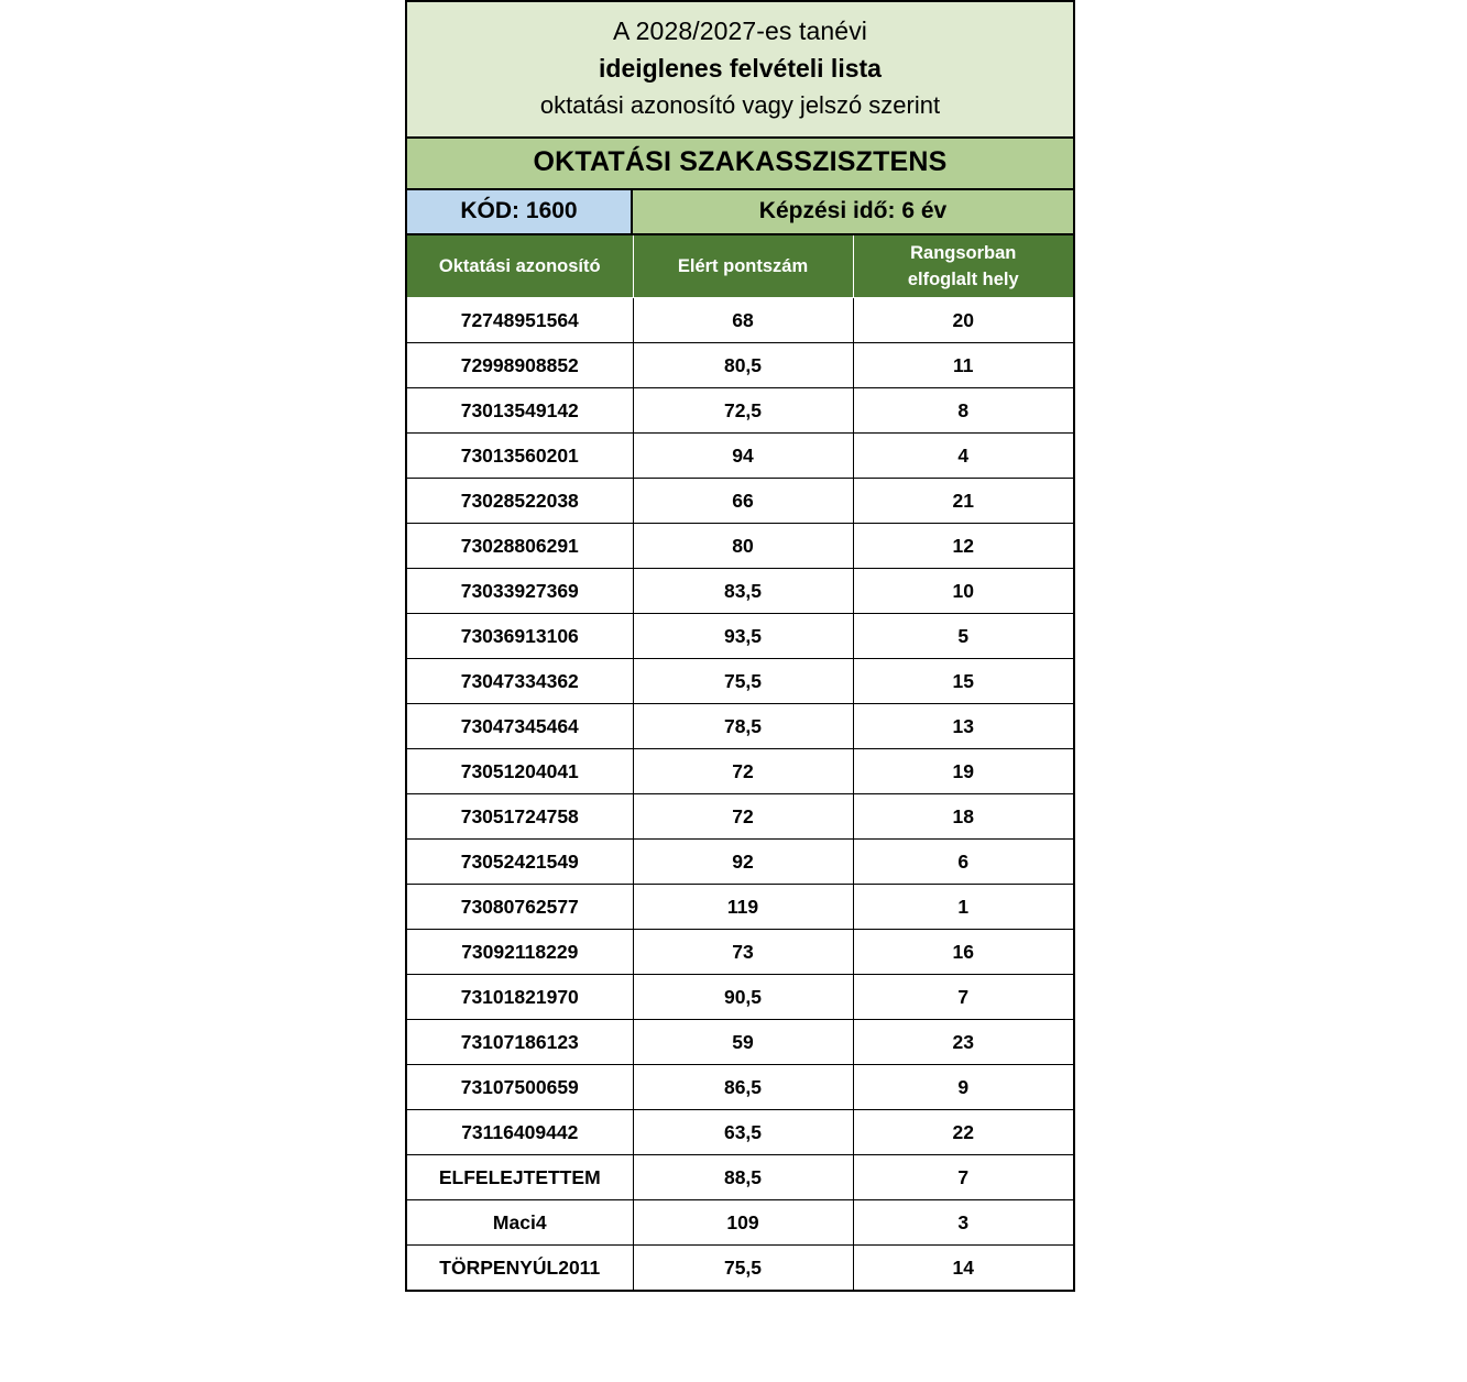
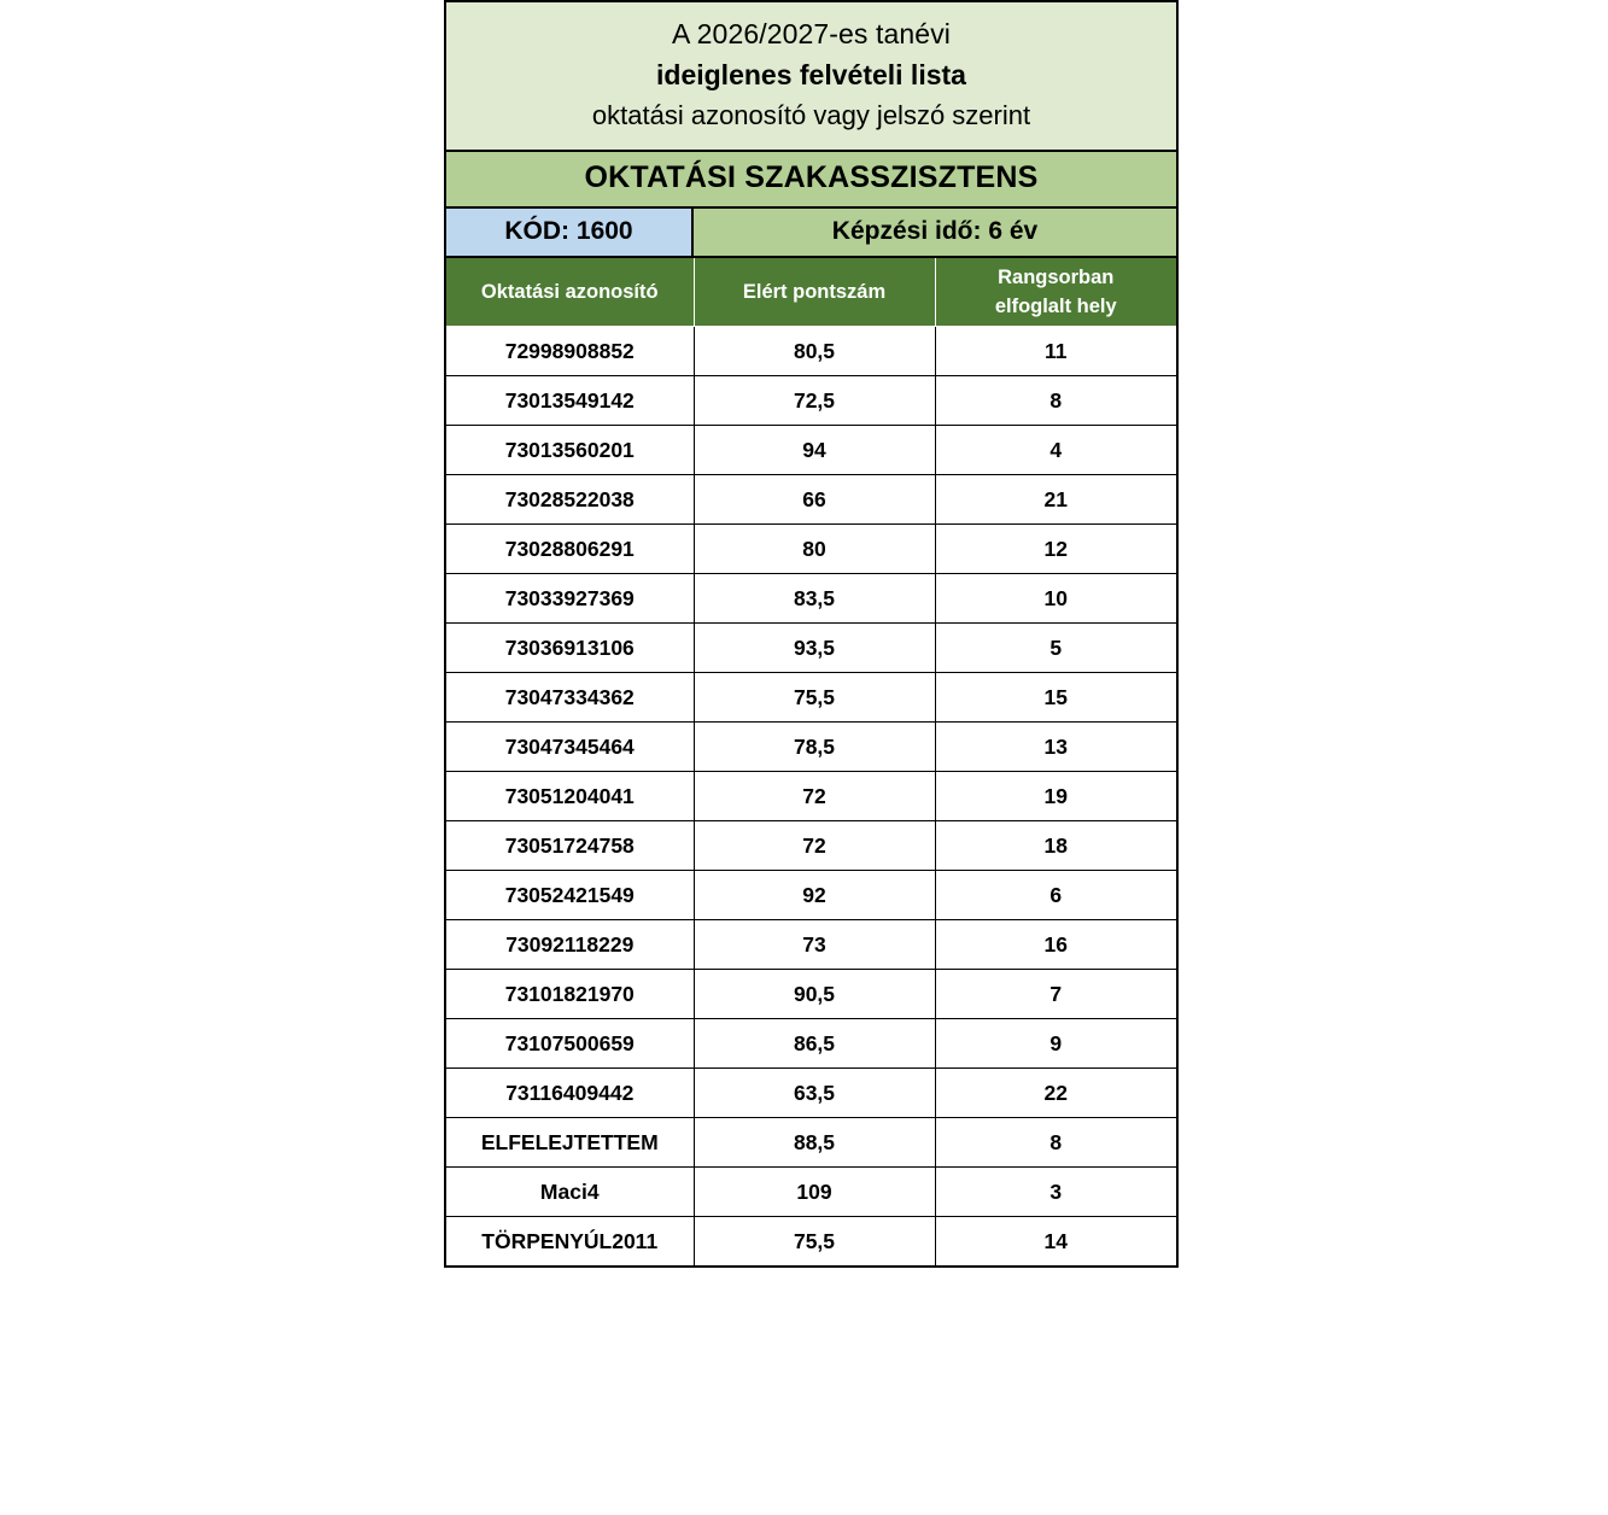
- A 2028/2027-es tanévi
+ A 2026/2027-es tanévi
  ideiglenes felvételi lista
  oktatási azonosító vagy jelszó szerint
  OKTATÁSI SZAKASSZISZTENS
  KÓD: 1600
  Képzési idő: 6 év
  Oktatási azonosító	Elért pontszám	Rangsorban elfoglalt hely
- 72748951564	68	20
  72998908852	80,5	11
  73013549142	72,5	8
  73013560201	94	4
  73028522038	66	21
  73028806291	80	12
  73033927369	83,5	10
  73036913106	93,5	5
  73047334362	75,5	15
  73047345464	78,5	13
  73051204041	72	19
  73051724758	72	18
  73052421549	92	6
- 73080762577	119	1
  73092118229	73	16
  73101821970	90,5	7
- 73107186123	59	23
  73107500659	86,5	9
  73116409442	63,5	22
- ELFELEJTETTEM	88,5	7
+ ELFELEJTETTEM	88,5	8
  Maci4	109	3
  TÖRPENYÚL2011	75,5	14
